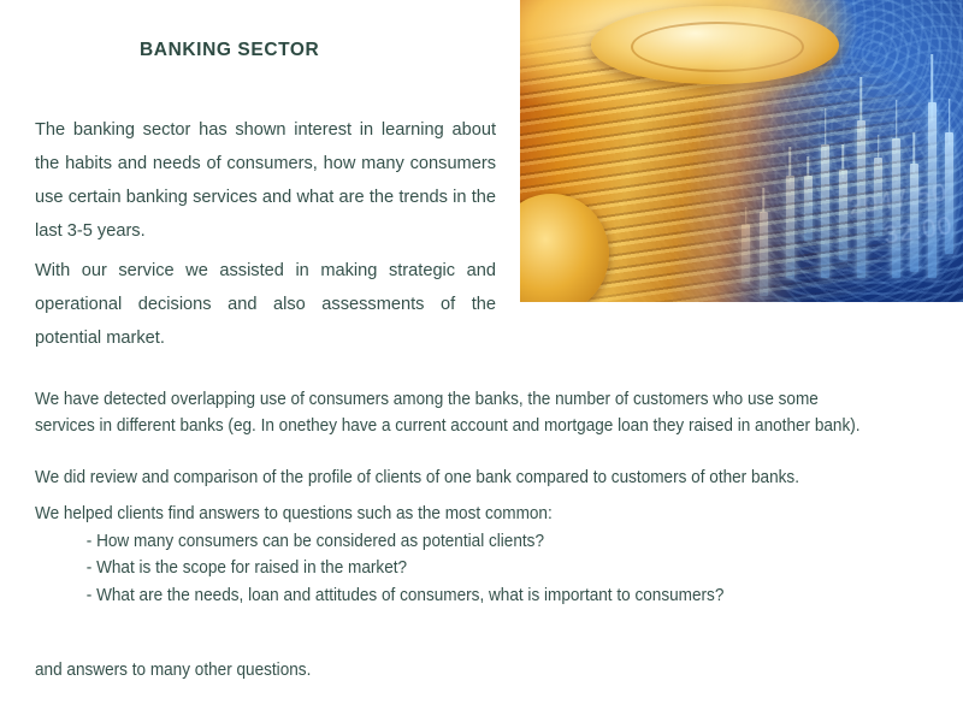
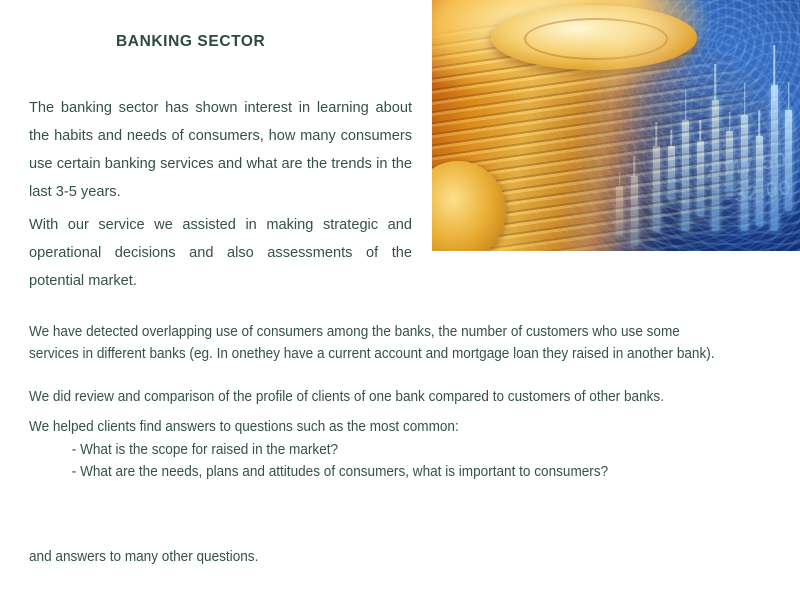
  BANKING SECTOR
  The banking sector has shown interest in learning about the habits and needs of consumers, how many consumers use certain banking services and what are the trends in the last 3-5 years.
  With our service we assisted in making strategic and operational decisions and also assessments of the potential market.
  We have detected overlapping use of consumers among the banks, the number of customers who use some services in different banks (eg. In onethey have a current account and mortgage loan they raised in another bank).
  We did review and comparison of the profile of clients of one bank compared to customers of other banks.
  We helped clients find answers to questions such as the most common:
- - How many consumers can be considered as potential clients?
  - What is the scope for raised in the market?
- - What are the needs, loan and attitudes of consumers, what is important to consumers?
+ - What are the needs, plans and attitudes of consumers, what is important to consumers?
  and answers to many other questions.
